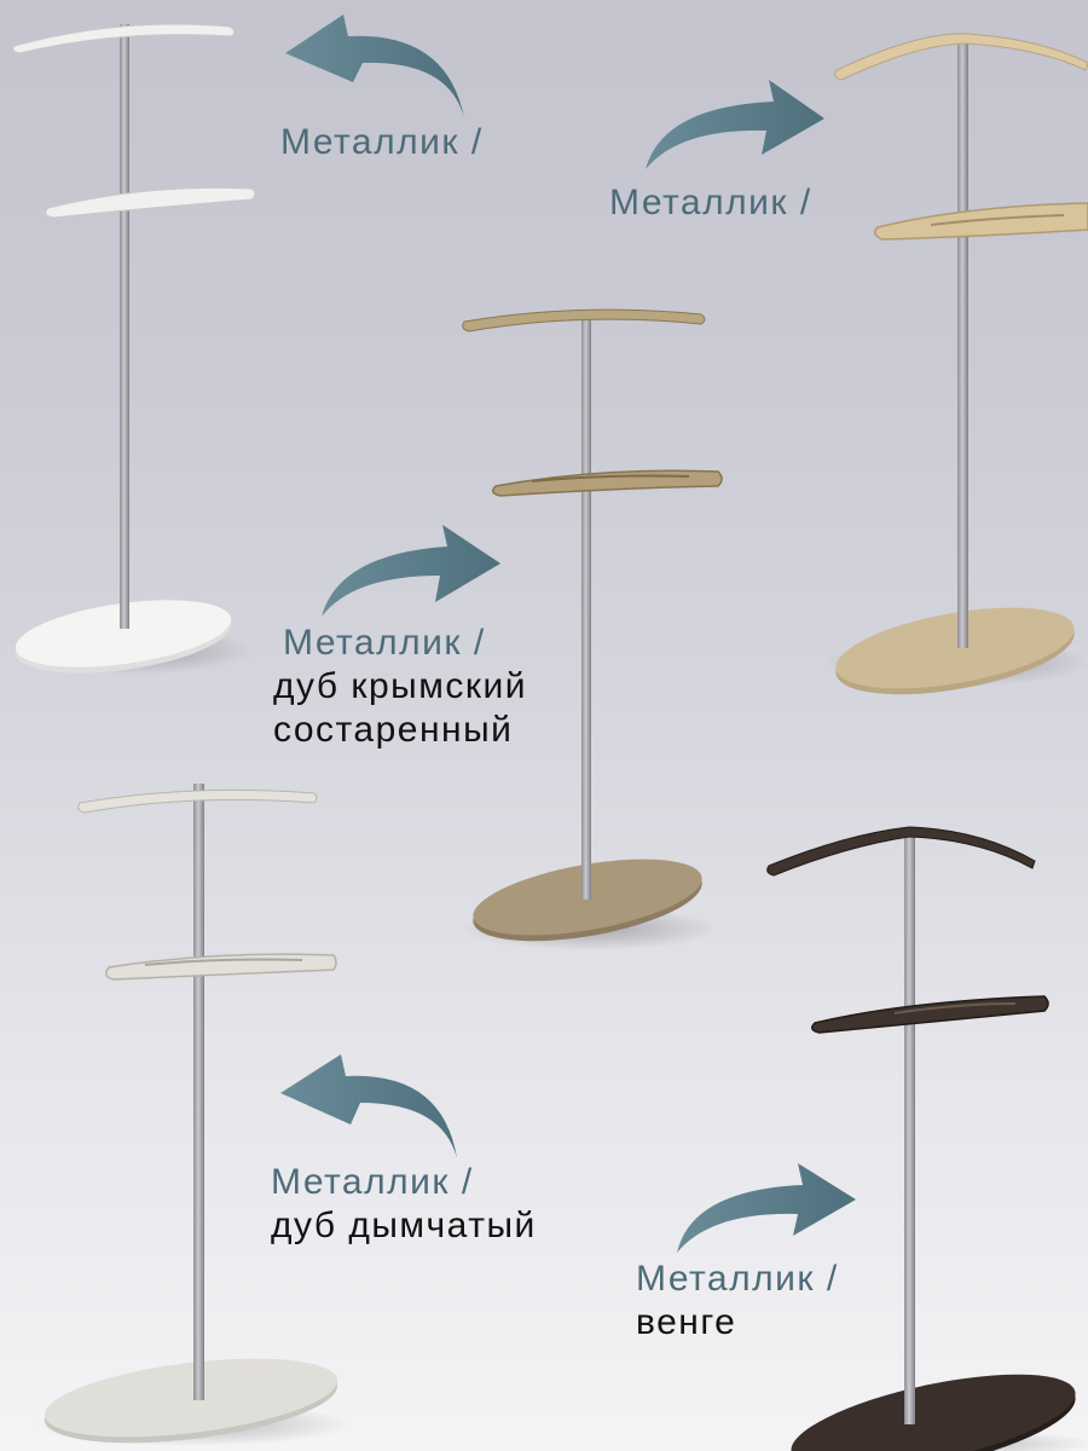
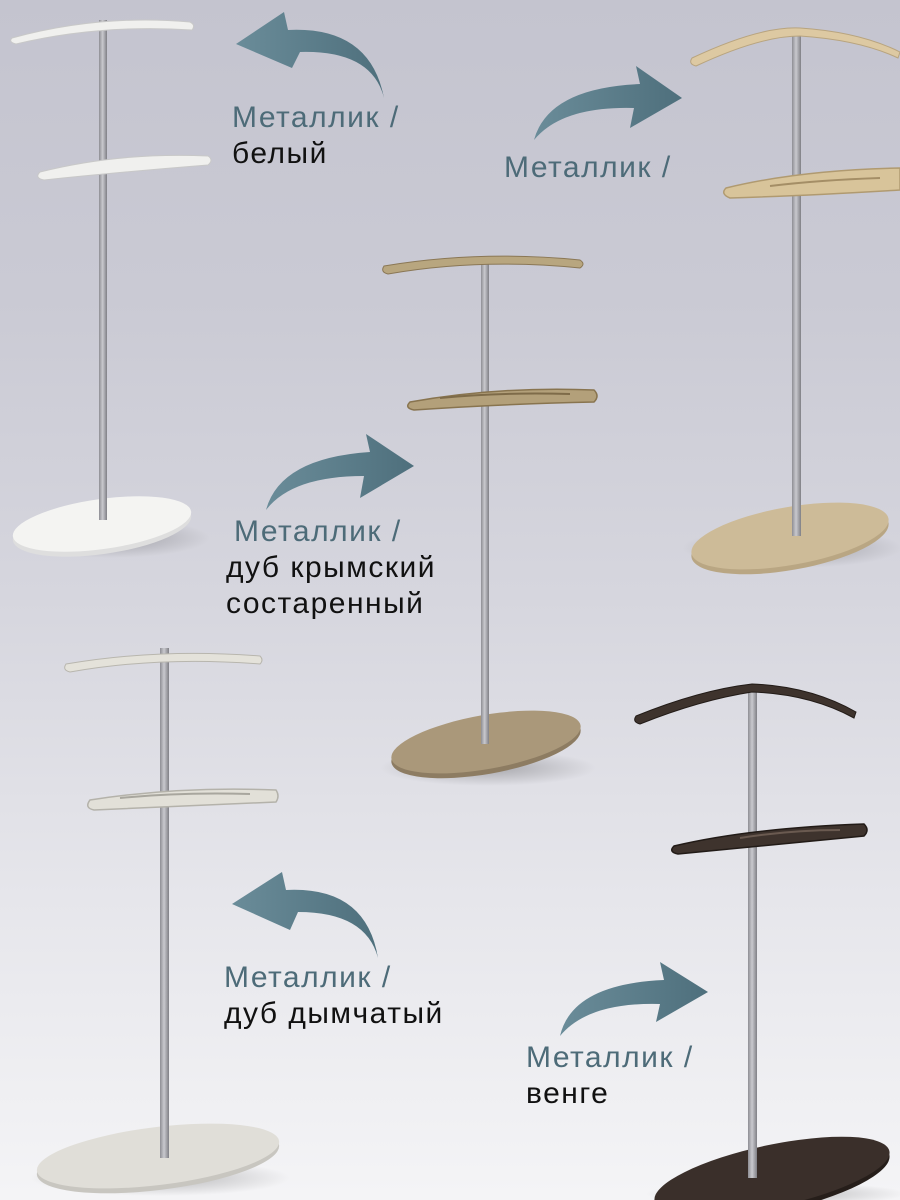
  Металлик /
+ белый
  Металлик /
  Металлик /
  дуб крымский
  состаренный
  Металлик /
  дуб дымчатый
  Металлик /
  венге
